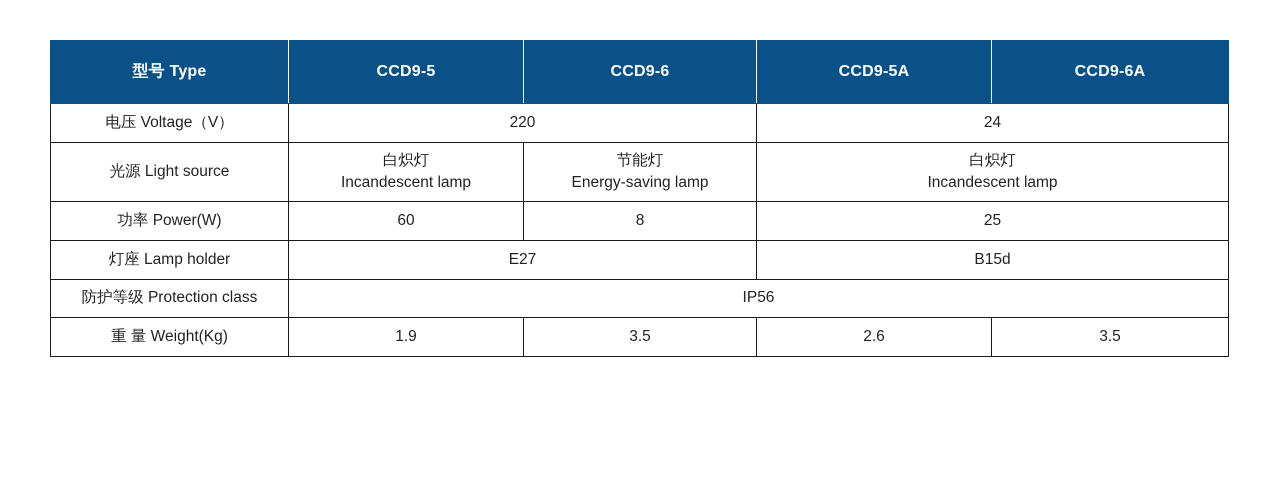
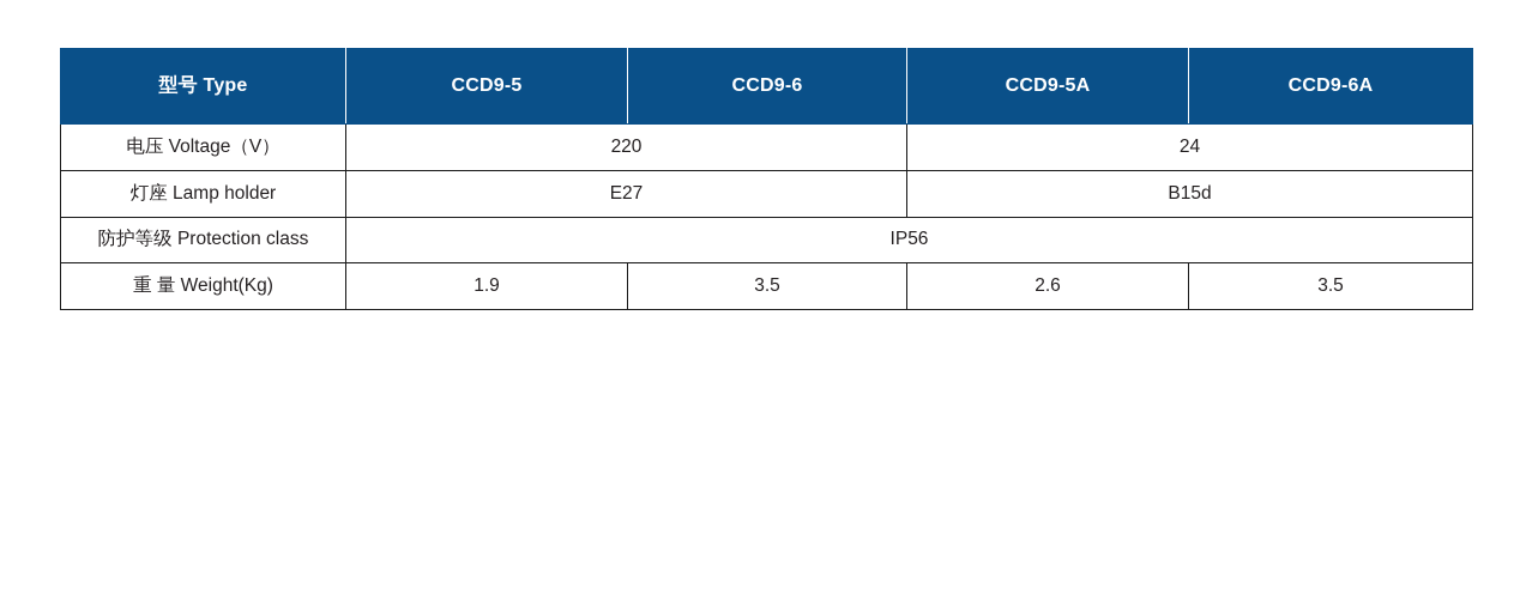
  型号 Type	CCD9-5	CCD9-6	CCD9-5A	CCD9-6A
  电压 Voltage（V）	220	24
- 光源 Light source	白炽灯 Incandescent lamp	节能灯 Energy-saving lamp	白炽灯 Incandescent lamp
- 功率 Power(W)	60	8	25
  灯座 Lamp holder	E27	B15d
  防护等级 Protection class	IP56
  重 量 Weight(Kg)	1.9	3.5	2.6	3.5
